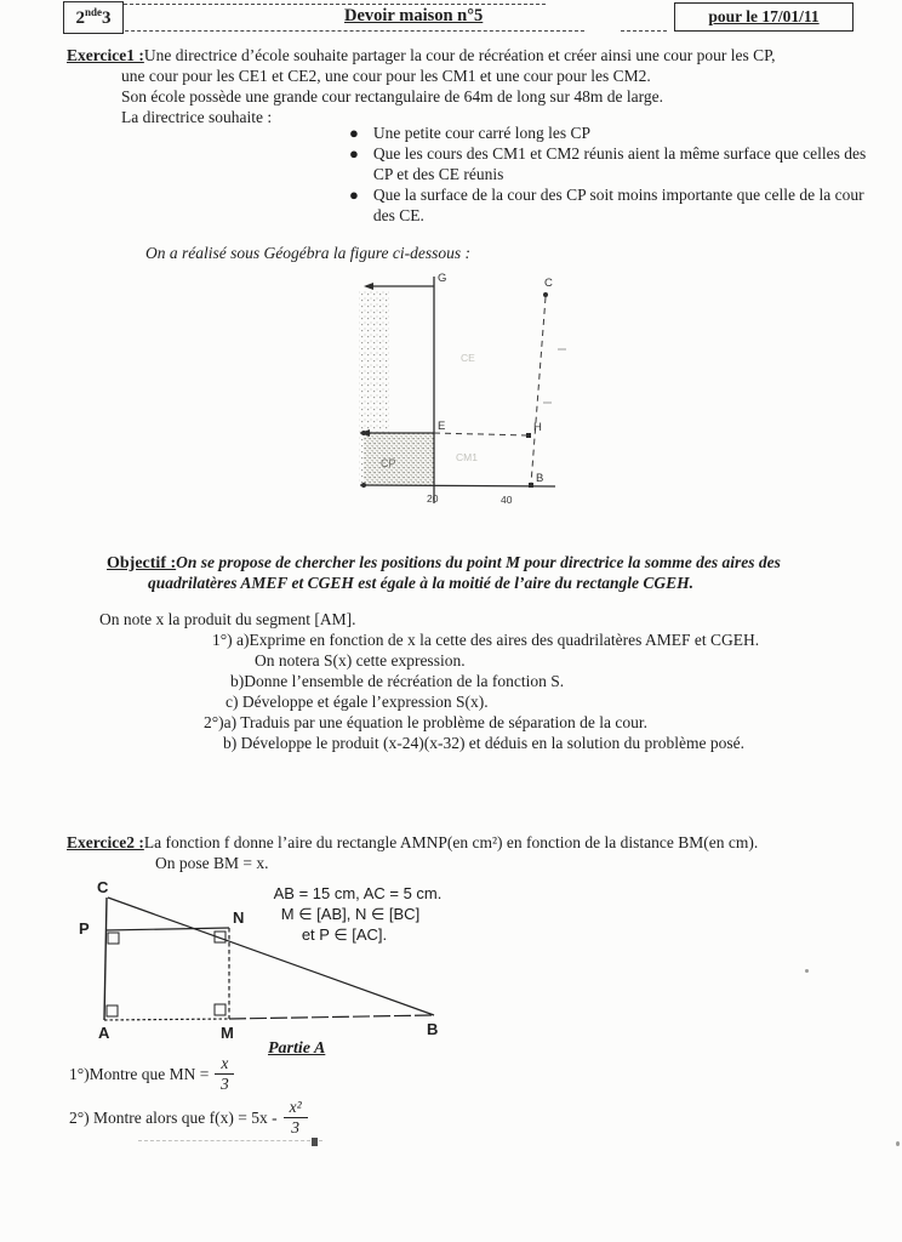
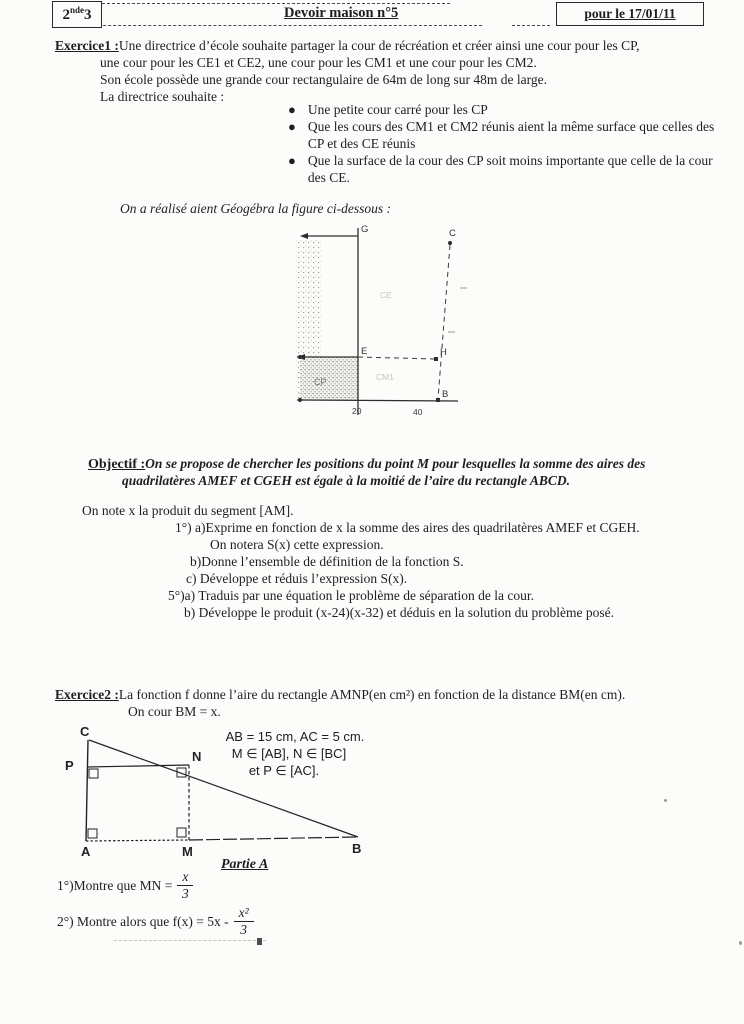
  2nde3
  Devoir maison n°5
  pour le 17/01/11
  Exercice1 :Une directrice d’école souhaite partager la cour de récréation et créer ainsi une cour pour les CP,
  une cour pour les CE1 et CE2, une cour pour les CM1 et une cour pour les CM2.
  Son école possède une grande cour rectangulaire de 64m de long sur 48m de large.
  La directrice souhaite :
  ●
- Une petite cour carré long les CP
+ Une petite cour carré pour les CP
  ●
  Que les cours des CM1 et CM2 réunis aient la même surface que celles des CP et des CE réunis
  ●
  Que la surface de la cour des CP soit moins importante que celle de la cour des CE.
- On a réalisé sous Géogébra la figure ci-dessous :
+ On a réalisé aient Géogébra la figure ci-dessous :
  G
  C
  E
  H
  B
  CP
  CE
  CM1
  20
  40
- Objectif :On se propose de chercher les positions du point M pour directrice la somme des aires des
+ Objectif :On se propose de chercher les positions du point M pour lesquelles la somme des aires des
- quadrilatères AMEF et CGEH est égale à la moitié de l’aire du rectangle CGEH.
+ quadrilatères AMEF et CGEH est égale à la moitié de l’aire du rectangle ABCD.
  On note x la produit du segment [AM].
- 1°) a)Exprime en fonction de x la cette des aires des quadrilatères AMEF et CGEH.
+ 1°) a)Exprime en fonction de x la somme des aires des quadrilatères AMEF et CGEH.
  On notera S(x) cette expression.
- b)Donne l’ensemble de récréation de la fonction S.
+ b)Donne l’ensemble de définition de la fonction S.
- c) Développe et égale l’expression S(x).
+ c) Développe et réduis l’expression S(x).
- 2°)a) Traduis par une équation le problème de séparation de la cour.
+ 5°)a) Traduis par une équation le problème de séparation de la cour.
  b) Développe le produit (x-24)(x-32) et déduis en la solution du problème posé.
  Exercice2 :La fonction f donne l’aire du rectangle AMNP(en cm²) en fonction de la distance BM(en cm).
- On pose BM = x.
+ On cour BM = x.
  C
  P
  N
  A
  M
  B
  AB = 15 cm, AC = 5 cm.
  M ∈ [AB], N ∈ [BC]
  et P ∈ [AC].
  Partie A
  1°)Montre que MN =
  x
  3
  2°) Montre alors que f(x) = 5x -
  x²
  3
